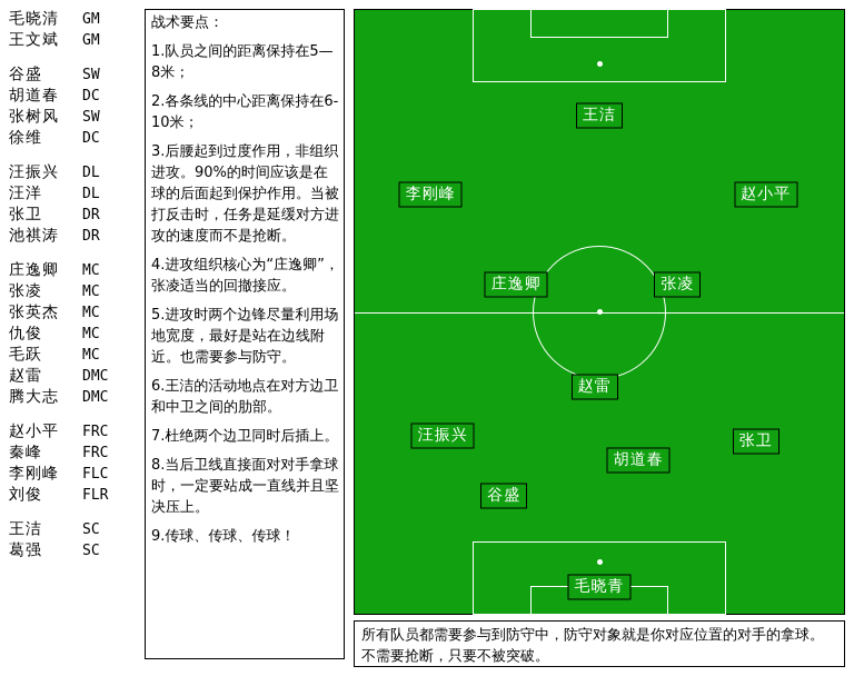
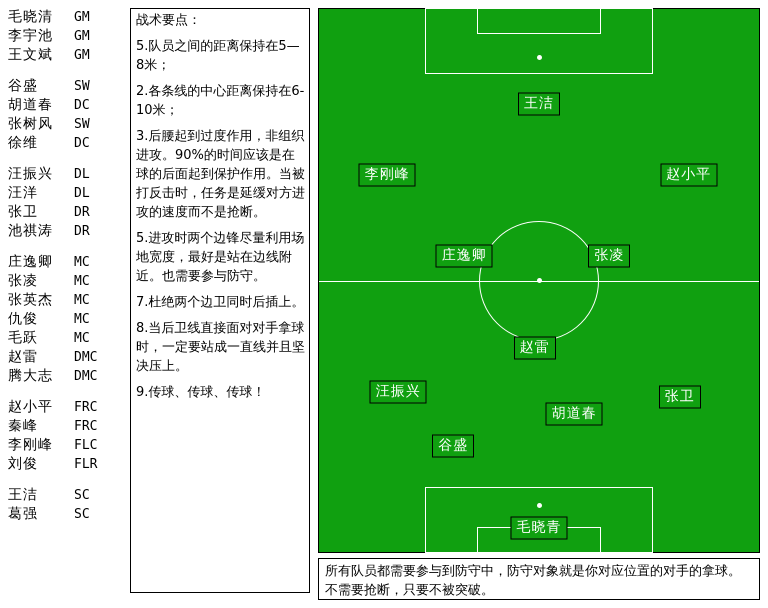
  毛晓清 GM
+ 李宇池 GM
  王文斌 GM
  谷盛 SW
  胡道春 DC
  张树风 SW
  徐维 DC
  汪振兴 DL
  汪洋 DL
  张卫 DR
  池祺涛 DR
  庄逸卿 MC
  张凌 MC
  张英杰 MC
  仇俊 MC
  毛跃 MC
  赵雷 DMC
  腾大志 DMC
  赵小平 FRC
  秦峰 FRC
  李刚峰 FLC
  刘俊 FLR
  王洁 SC
  葛强 SC
  战术要点：
- 1.队员之间的距离保持在5—8米；
+ 5.队员之间的距离保持在5—8米；
  2.各条线的中心距离保持在6-10米；
  3.后腰起到过度作用，非组织进攻。90%的时间应该是在球的后面起到保护作用。当被打反击时，任务是延缓对方进攻的速度而不是抢断。
- 4.进攻组织核心为“庄逸卿”，张凌适当的回撤接应。
  5.进攻时两个边锋尽量利用场地宽度，最好是站在边线附近。也需要参与防守。
- 6.王洁的活动地点在对方边卫和中卫之间的肋部。
  7.杜绝两个边卫同时后插上。
  8.当后卫线直接面对对手拿球时，一定要站成一直线并且坚决压上。
  9.传球、传球、传球！
  王洁
  李刚峰
  赵小平
  庄逸卿
  张凌
  赵雷
  汪振兴
  胡道春
  张卫
  谷盛
  毛晓青
  所有队员都需要参与到防守中，防守对象就是你对应位置的对手的拿球。不需要抢断，只要不被突破。
